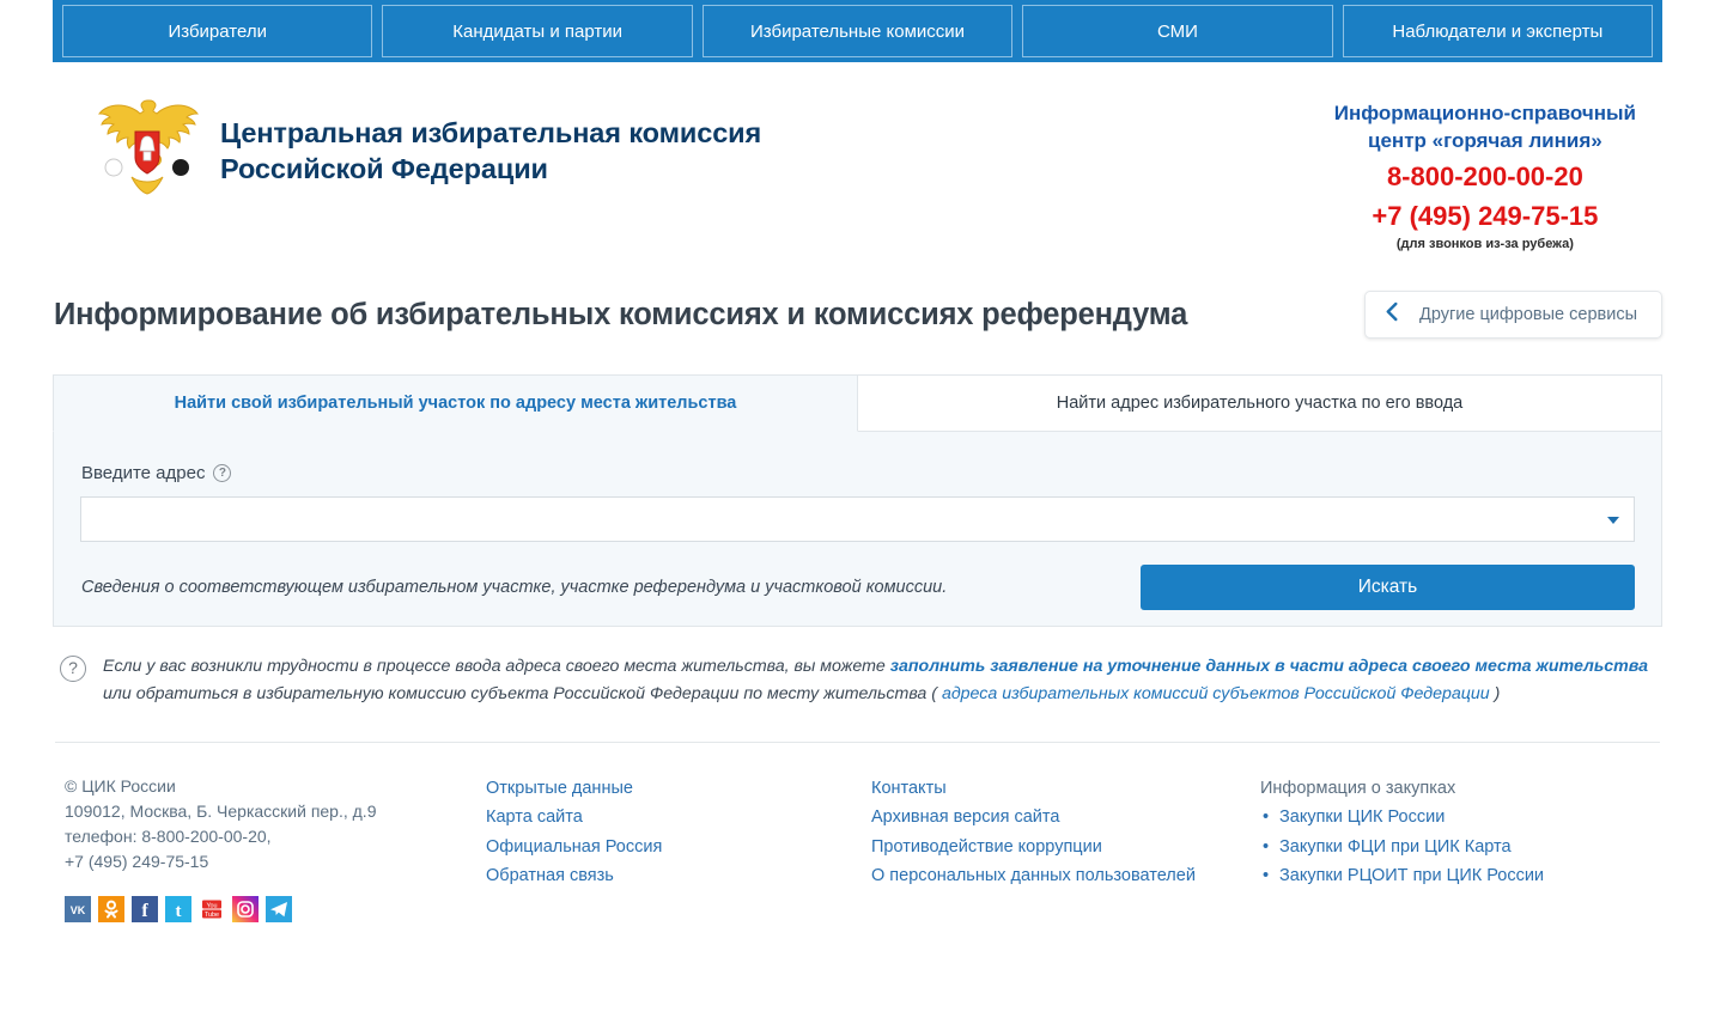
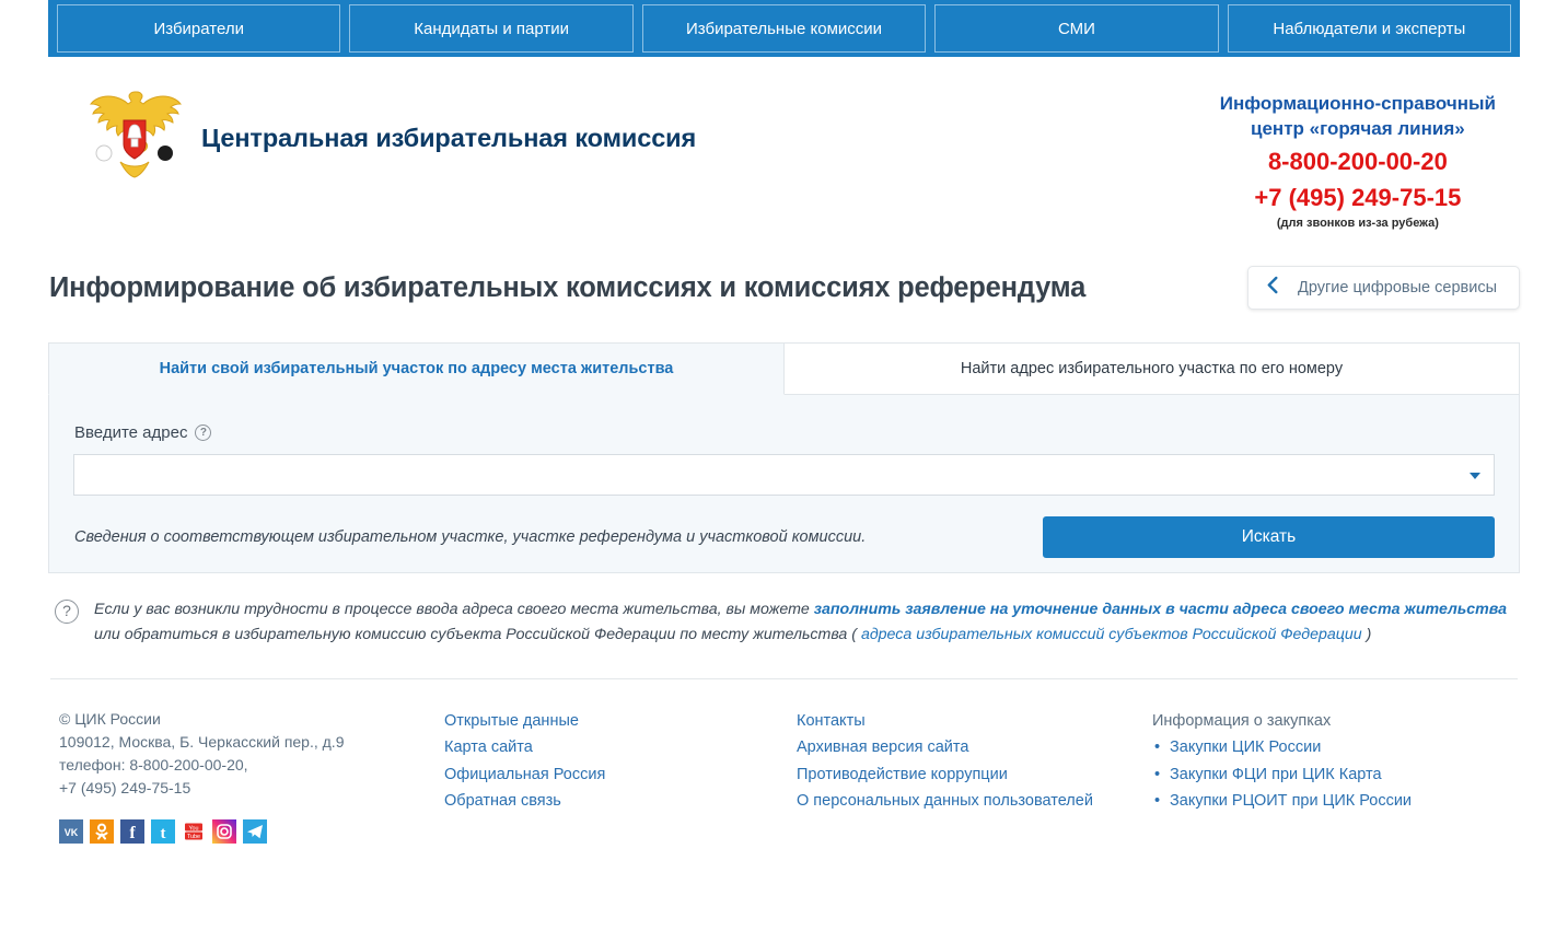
  Избиратели
  Кандидаты и партии
  Избирательные комиссии
  СМИ
  Наблюдатели и эксперты
  Центральная избирательная комиссия
- Российской Федерации
  Информационно-справочный
  центр «горячая линия»
  8-800-200-00-20
  +7 (495) 249-75-15
  (для звонков из-за рубежа)
  Информирование об избирательных комиссиях и комиссиях референдума
  Другие цифровые сервисы
  Найти свой избирательный участок по адресу места жительства
- Найти адрес избирательного участка по его ввода
+ Найти адрес избирательного участка по его номеру
  Введите адрес
  ?
  Сведения о соответствующем избирательном участке, участке референдума и участковой комиссии.
  Искать
  ?
  Если у вас возникли трудности в процессе ввода адреса своего места жительства, вы можете заполнить заявление на уточнение данных в части адреса своего места жительства или обратиться в избирательную комиссию субъекта Российской Федерации по месту жительства ( адреса избирательных комиссий субъектов Российской Федерации )
  © ЦИК России
  109012, Москва, Б. Черкасский пер., д.9
  телефон: 8-800-200-00-20,
  +7 (495) 249-75-15
  VK
  f
  t
  Открытые данные
  Карта сайта
  Официальная Россия
  Обратная связь
  Контакты
  Архивная версия сайта
  Противодействие коррупции
  О персональных данных пользователей
  Информация о закупках
  Закупки ЦИК России
  Закупки ФЦИ при ЦИК Карта
  Закупки РЦОИТ при ЦИК России
